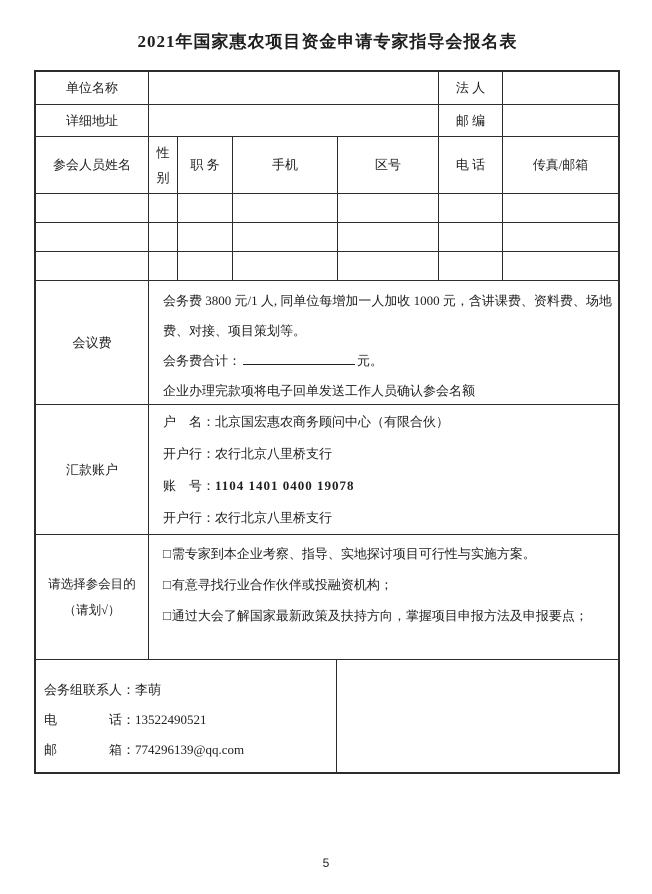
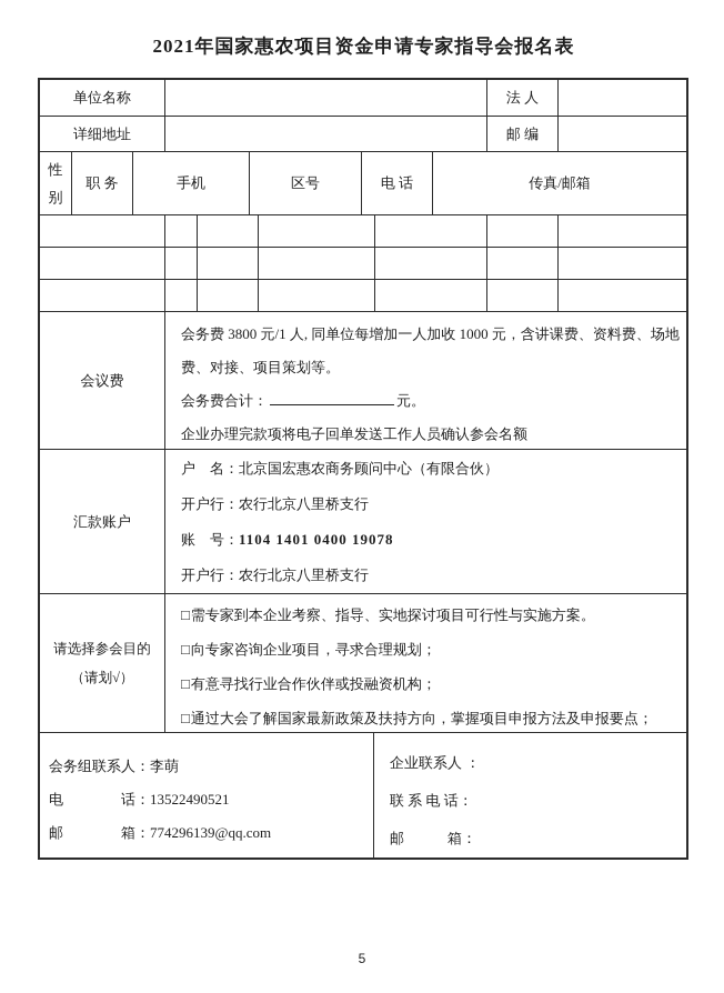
  2021年国家惠农项目资金申请专家指导会报名表
  单位名称
  法 人
  详细地址
  邮 编
- 参会人员姓名
  性别
  职 务
  手机
  区号
  电 话
  传真/邮箱
  会议费
  会务费 3800 元/1 人, 同单位每增加一人加收 1000 元，含讲课费、资料费、场地费、对接、项目策划等。
  会务费合计： 元。
  企业办理完款项将电子回单发送工作人员确认参会名额
  汇款账户
  户 名：北京国宏惠农商务顾问中心（有限合伙）
  开户行：农行北京八里桥支行
  账 号：1104 1401 0400 19078
  开户行：农行北京八里桥支行
  请选择参会目的（请划√）
  □需专家到本企业考察、指导、实地探讨项目可行性与实施方案。
+ □向专家咨询企业项目，寻求合理规划；
  □有意寻找行业合作伙伴或投融资机构；
  □通过大会了解国家最新政策及扶持方向，掌握项目申报方法及申报要点；
  会务组联系人：李萌
  电 话：13522490521
  邮 箱：774296139@qq.com
+ 企业联系人 ：
+ 联 系 电 话：
+ 邮 箱：
  5
